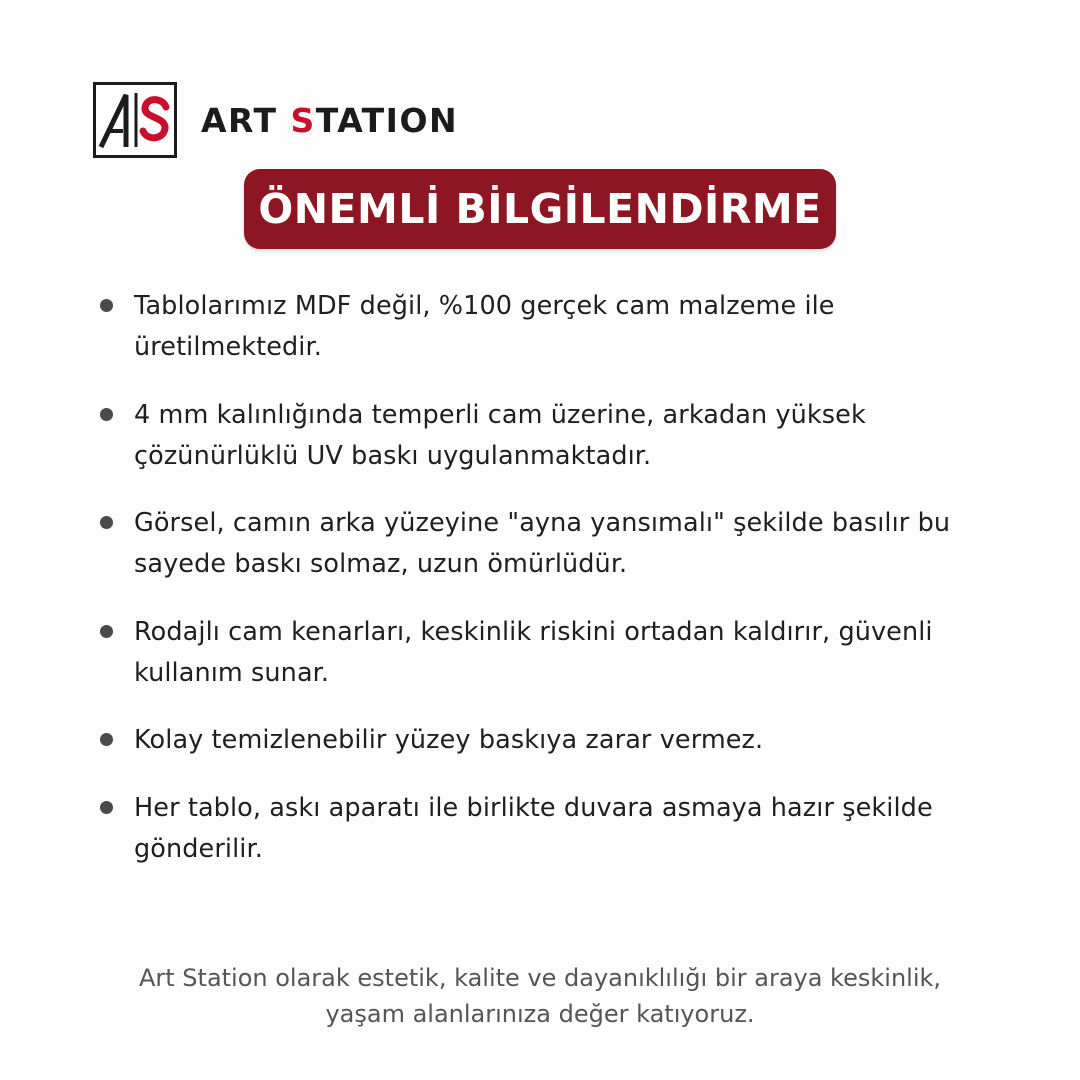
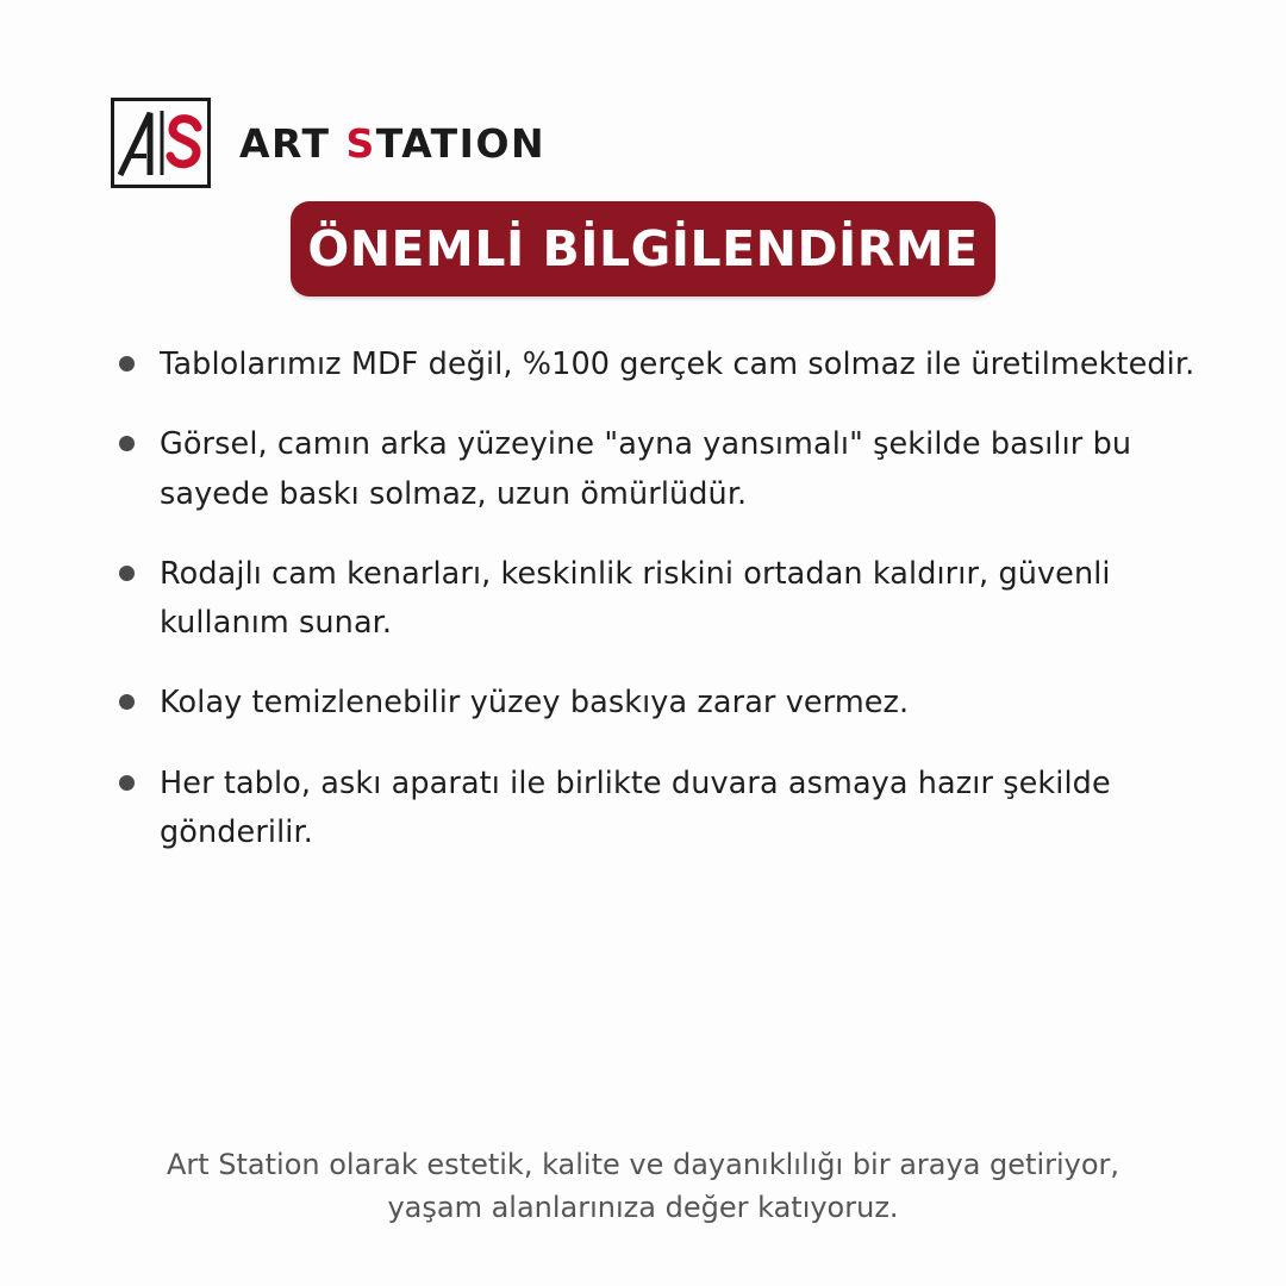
  ART STATION
  ÖNEMLİ BİLGİLENDİRME
- Tablolarımız MDF değil, %100 gerçek cam malzeme ile üretilmektedir.
+ Tablolarımız MDF değil, %100 gerçek cam solmaz ile üretilmektedir.
- 4 mm kalınlığında temperli cam üzerine, arkadan yüksek çözünürlüklü UV baskı uygulanmaktadır.
  Görsel, camın arka yüzeyine "ayna yansımalı" şekilde basılır bu sayede baskı solmaz, uzun ömürlüdür.
  Rodajlı cam kenarları, keskinlik riskini ortadan kaldırır, güvenli kullanım sunar.
  Kolay temizlenebilir yüzey baskıya zarar vermez.
  Her tablo, askı aparatı ile birlikte duvara asmaya hazır şekilde gönderilir.
- Art Station olarak estetik, kalite ve dayanıklılığı bir araya keskinlik,
+ Art Station olarak estetik, kalite ve dayanıklılığı bir araya getiriyor,
  yaşam alanlarınıza değer katıyoruz.
